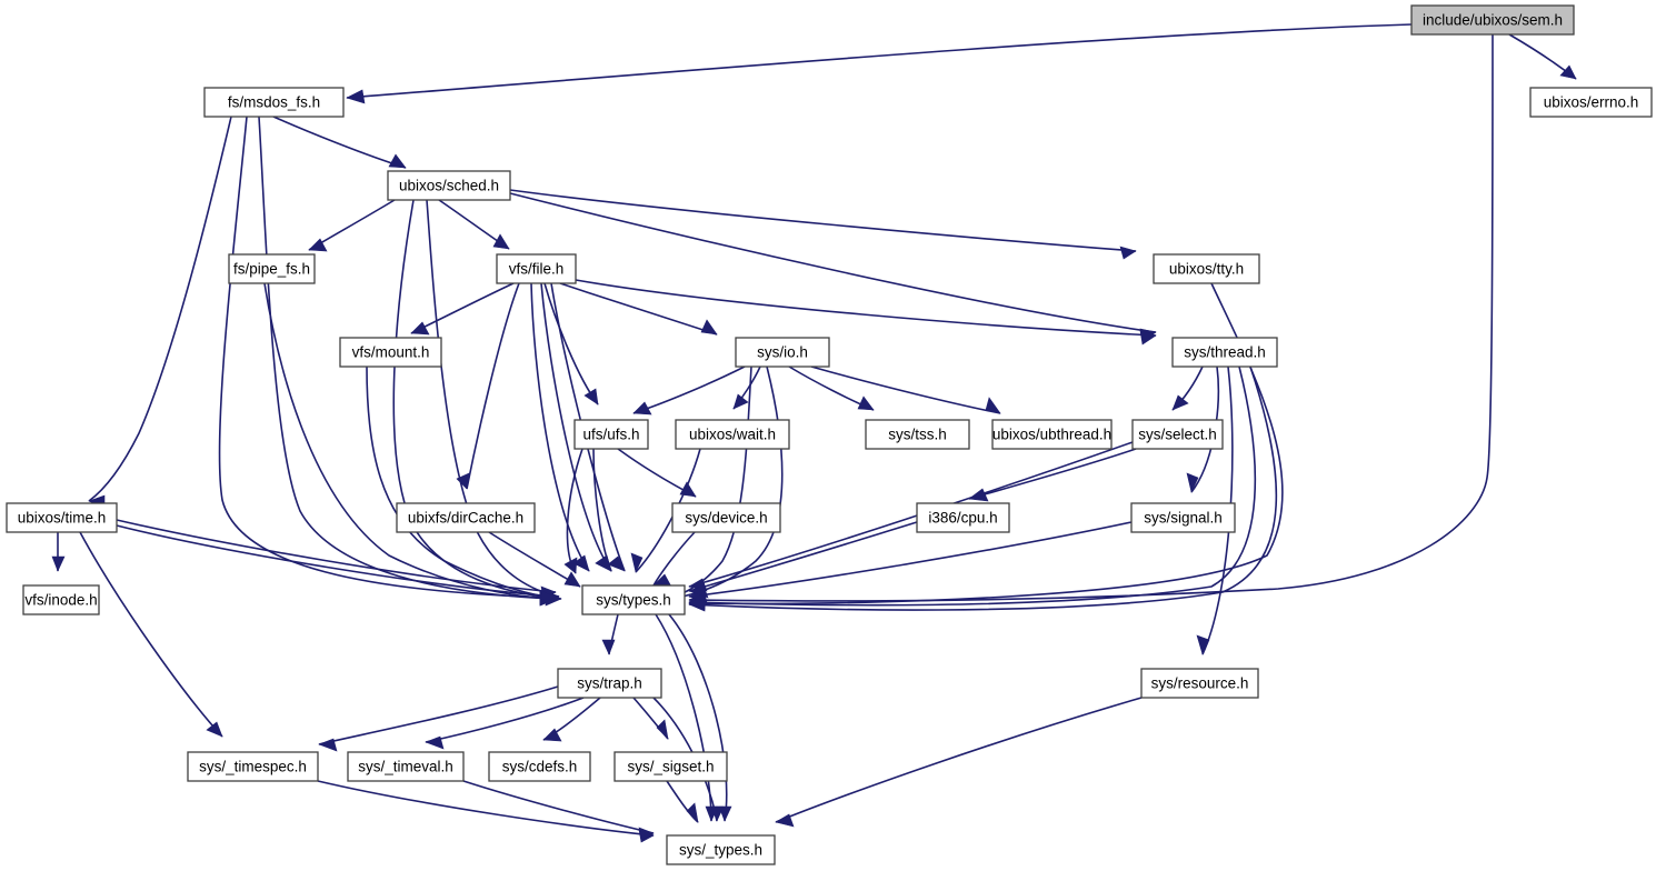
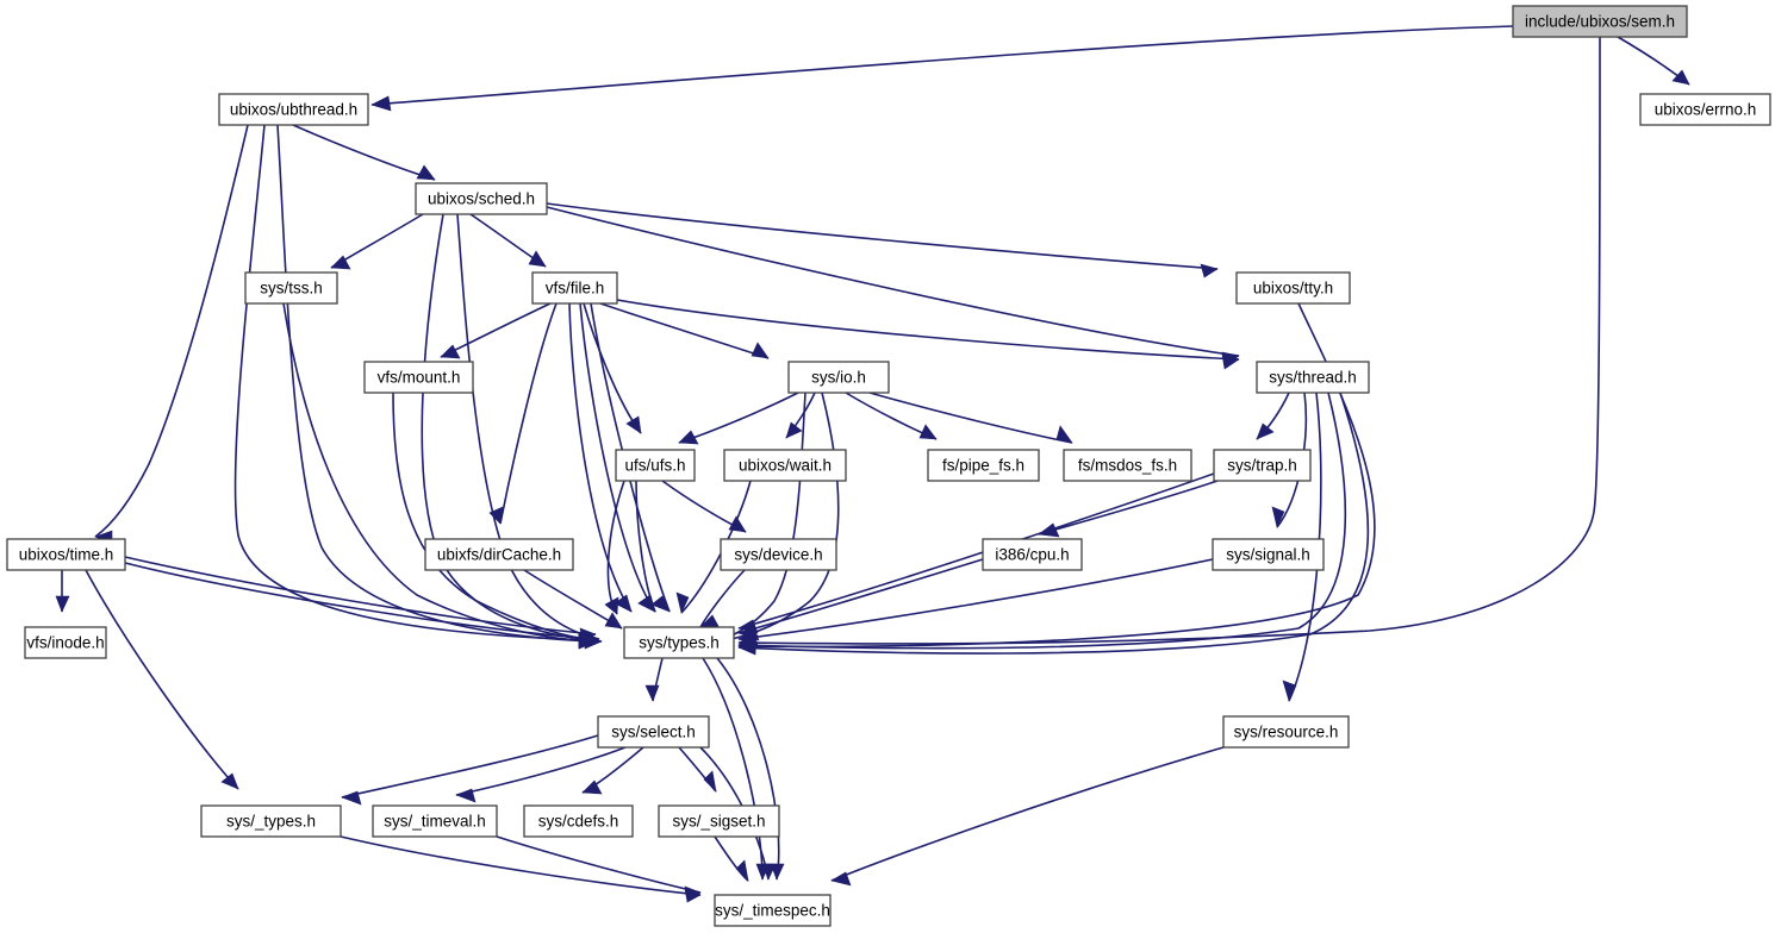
  include/ubixos/sem.h
  ubixos/errno.h
- fs/msdos_fs.h
+ ubixos/ubthread.h
  ubixos/sched.h
- fs/pipe_fs.h
+ sys/tss.h
  vfs/file.h
  ubixos/tty.h
  vfs/mount.h
  sys/io.h
  sys/thread.h
  ufs/ufs.h
  ubixos/wait.h
- sys/tss.h
+ fs/pipe_fs.h
- ubixos/ubthread.h
+ fs/msdos_fs.h
- sys/select.h
+ sys/trap.h
  ubixos/time.h
  ubixfs/dirCache.h
  sys/device.h
  i386/cpu.h
  sys/signal.h
  vfs/inode.h
  sys/types.h
- sys/trap.h
+ sys/select.h
  sys/resource.h
- sys/_timespec.h
+ sys/_types.h
  sys/_timeval.h
  sys/cdefs.h
  sys/_sigset.h
- sys/_types.h
+ sys/_timespec.h
